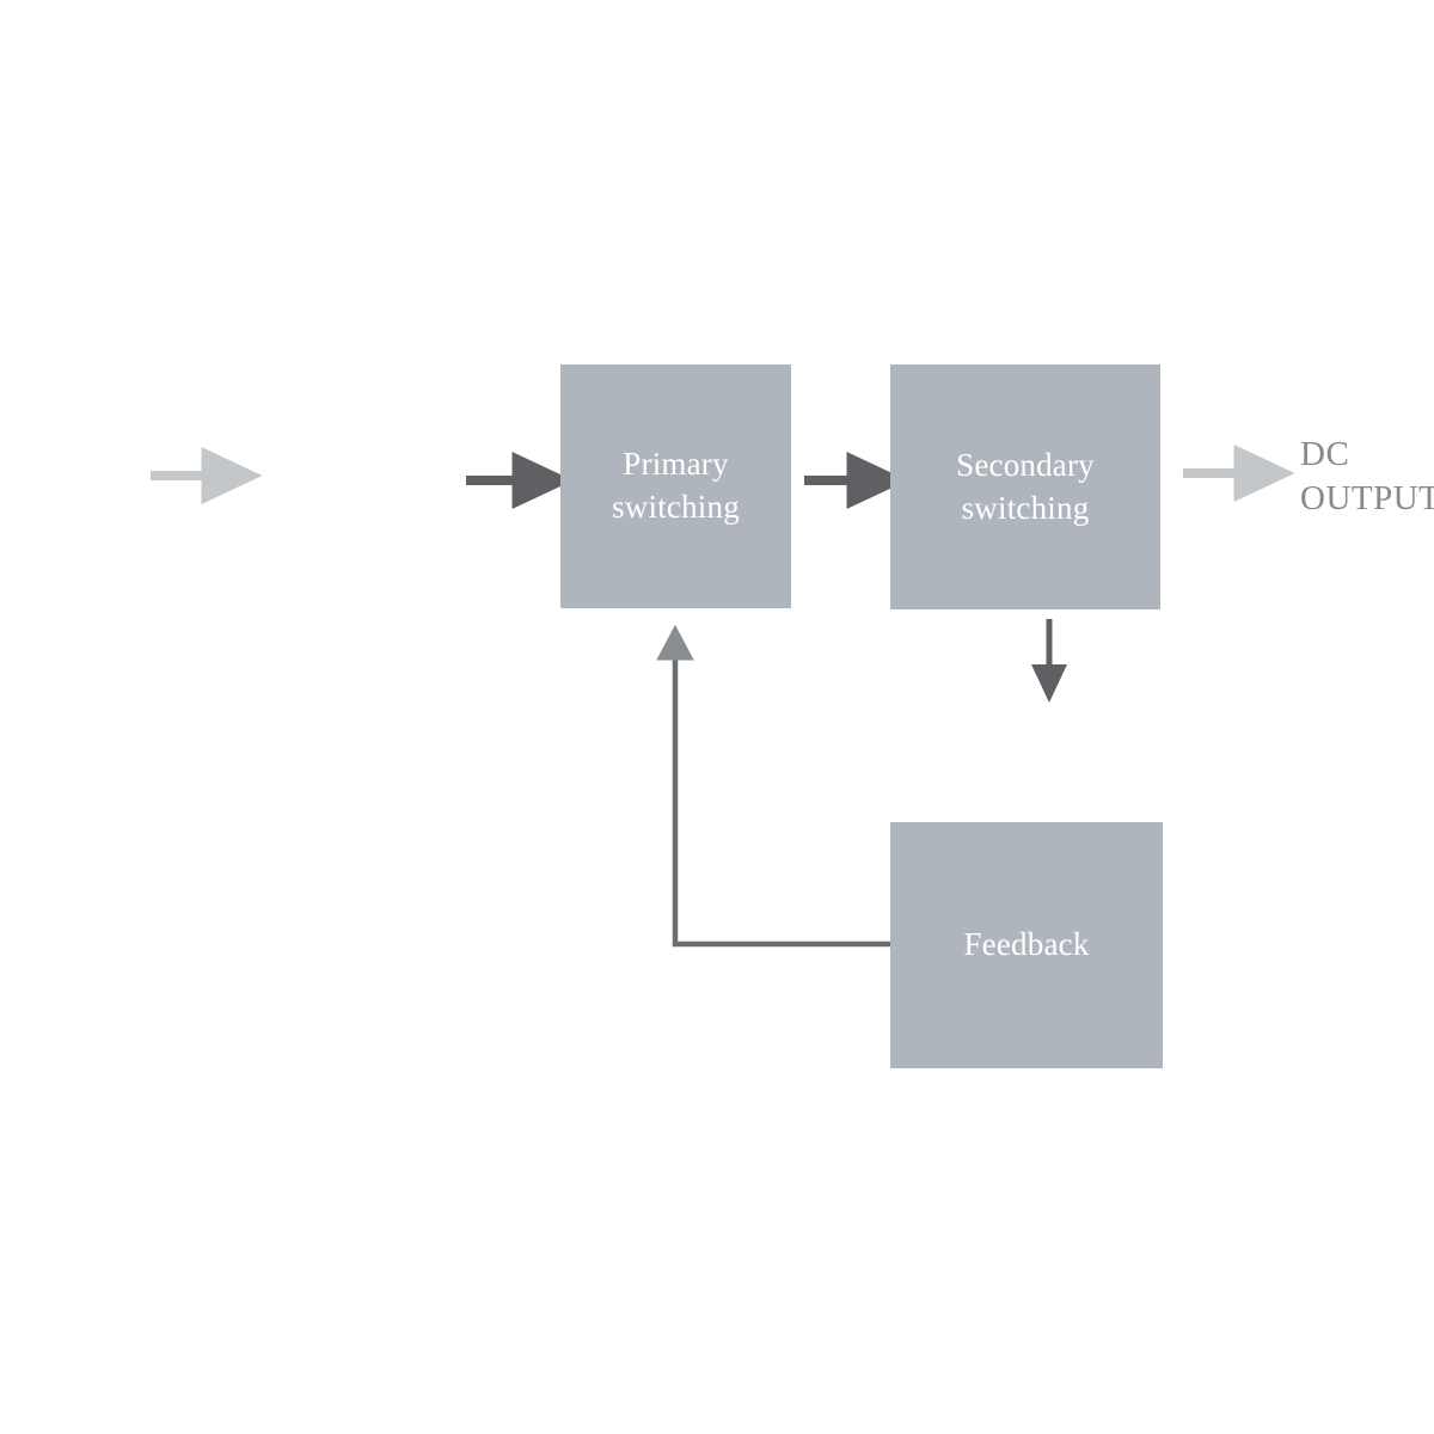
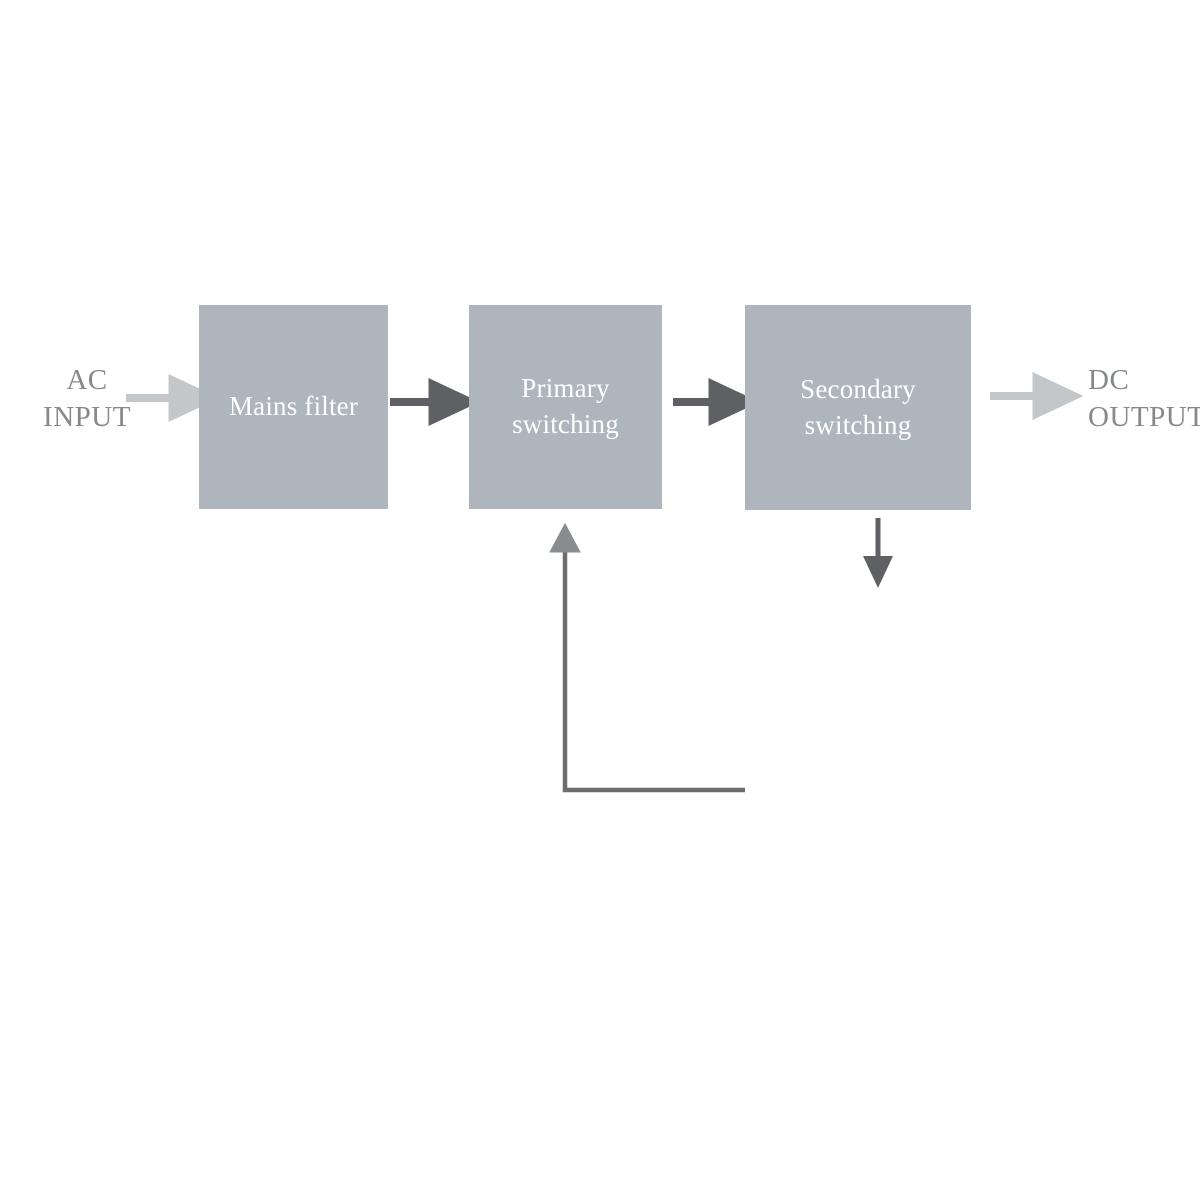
+ AC
+ INPUT
  DC
  OUTPUT
+ Mains filter
  Primary
  switching
  Secondary
  switching
- Feedback
